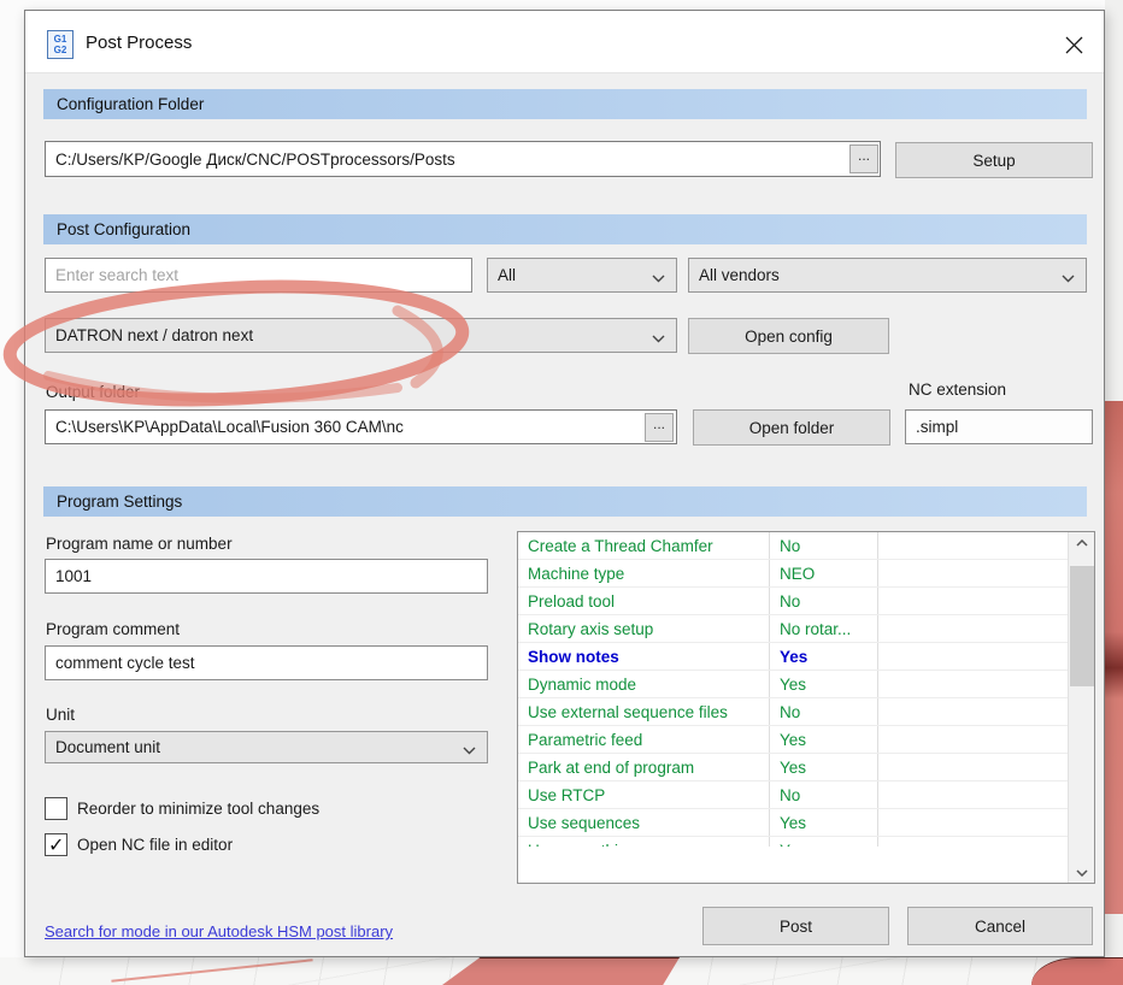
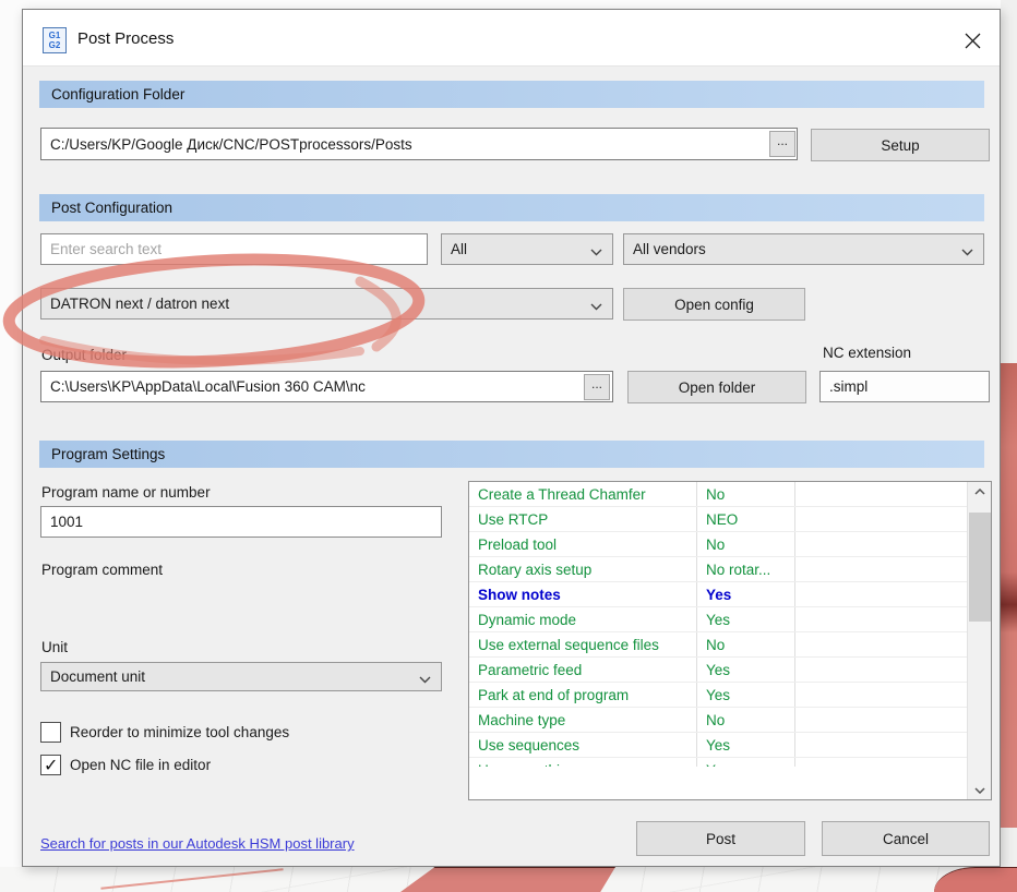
  G1
  G2
  Post Process
  Configuration Folder
  C:/Users/KP/Google Диск/CNC/POSTprocessors/Posts
  ...
  Setup
  Post Configuration
  Enter search text
  All
  All vendors
  DATRON next / datron next
  Open config
  Output folder
  C:\Users\KP\AppData\Local\Fusion 360 CAM\nc
  ...
  Open folder
  NC extension
  .simpl
  Program Settings
  Program name or number
  1001
  Program comment
- comment cycle test
  Unit
  Document unit
  Reorder to minimize tool changes
  ✓
  Open NC file in editor
  Create a Thread Chamfer
  No
- Machine type
+ Use RTCP
  NEO
  Preload tool
  No
  Rotary axis setup
  No rotar...
  Show notes
  Yes
  Dynamic mode
  Yes
  Use external sequence files
  No
  Parametric feed
  Yes
  Park at end of program
  Yes
- Use RTCP
+ Machine type
  No
  Use sequences
  Yes
- Search for mode in our Autodesk HSM post library
+ Search for posts in our Autodesk HSM post library
  Post
  Cancel
